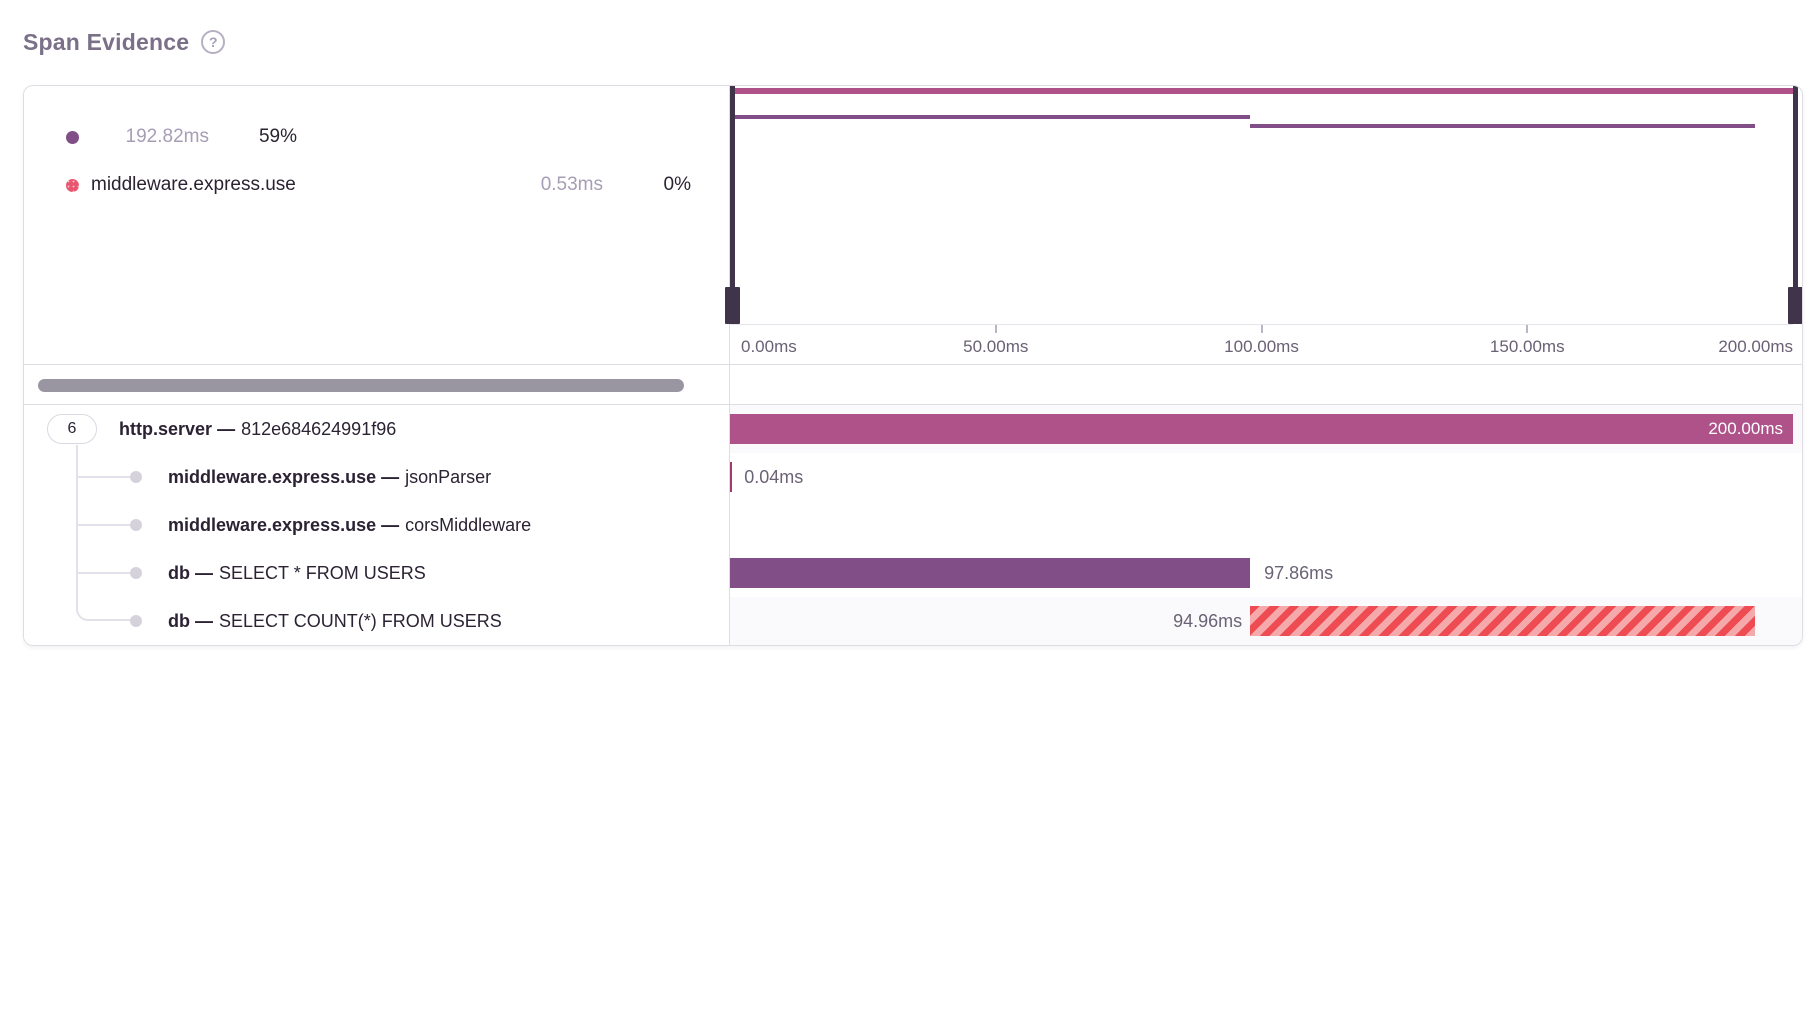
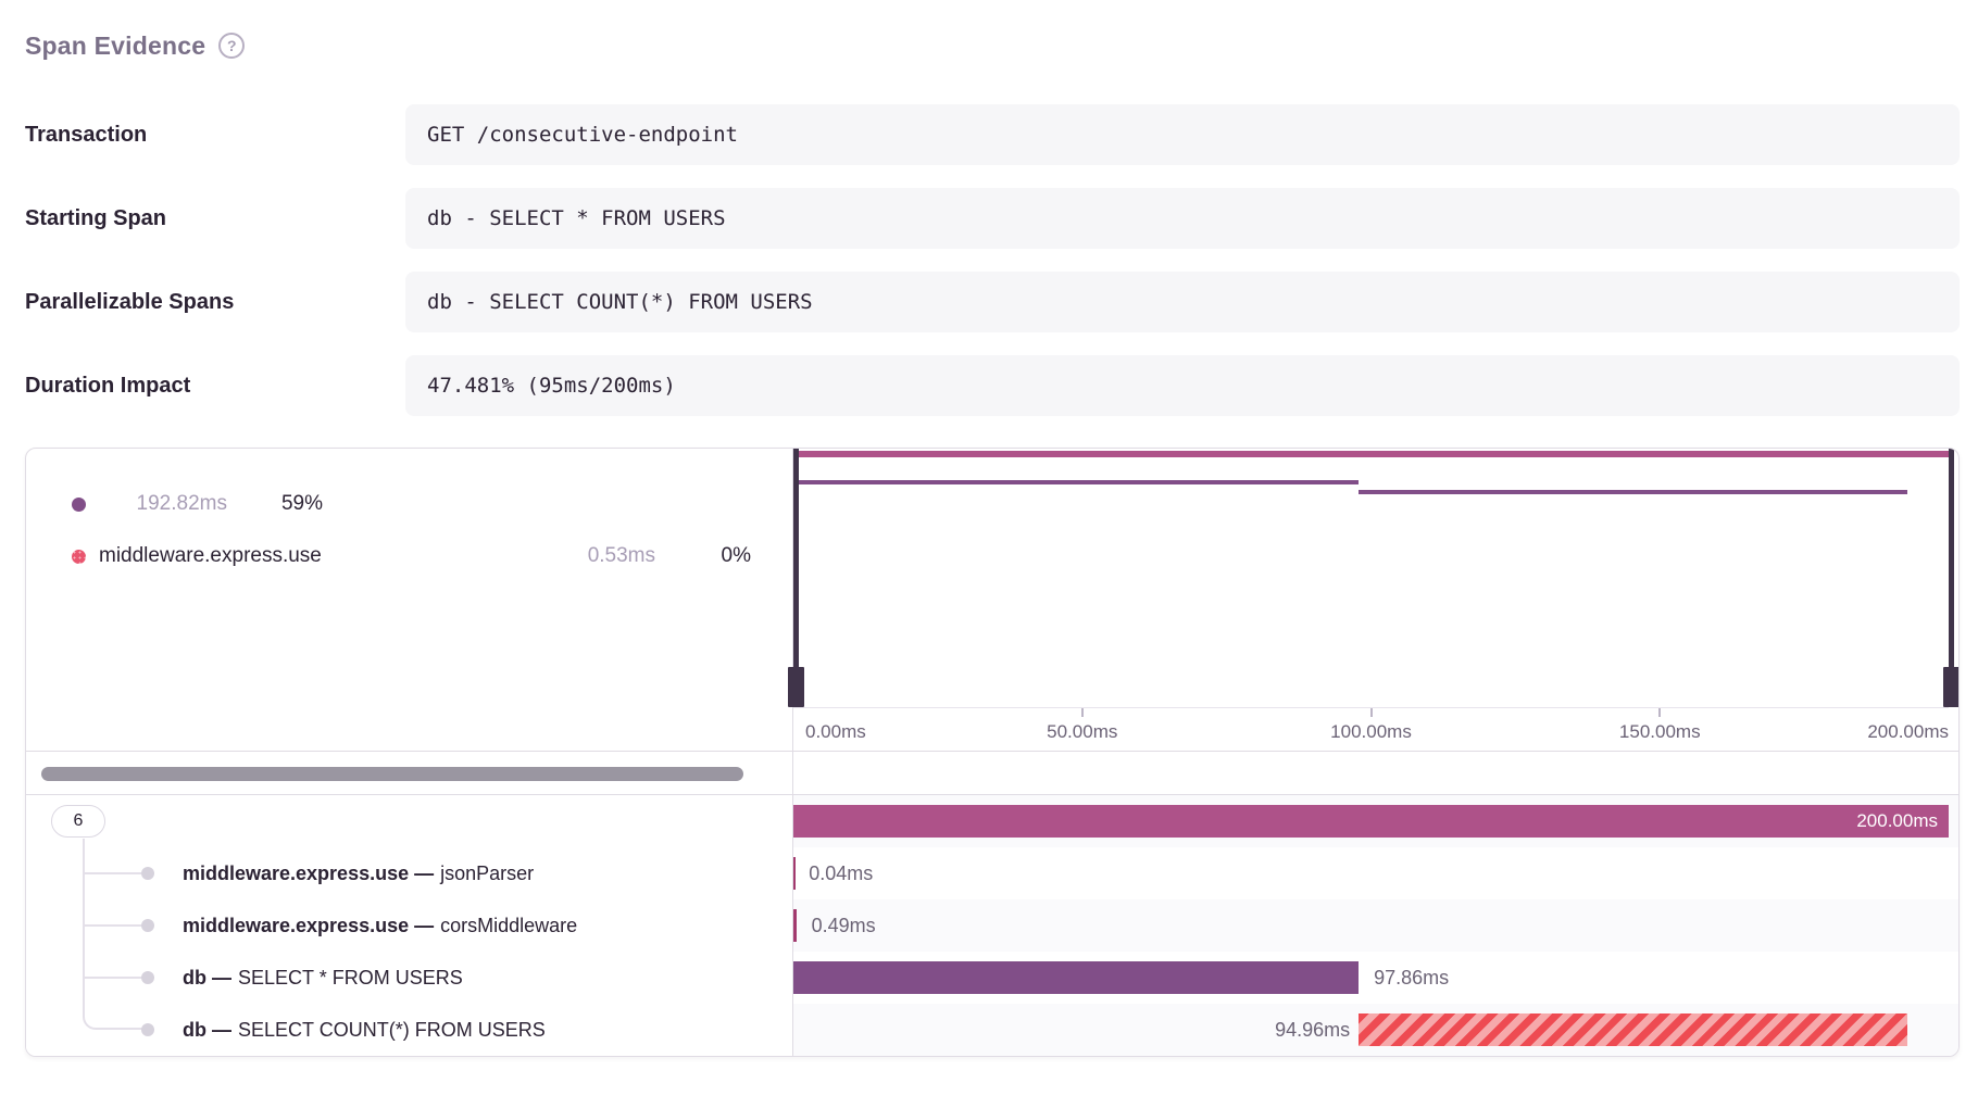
  Span Evidence
  ?
+ Transaction
+ GET /consecutive-endpoint
+ Starting Span
+ db - SELECT * FROM USERS
+ Parallelizable Spans
+ db - SELECT COUNT(*) FROM USERS
+ Duration Impact
+ 47.481% (95ms/200ms)
  192.82ms
  59%
  middleware.express.use
  0.53ms
  0%
  0.00ms
  50.00ms
  100.00ms
  150.00ms
  200.00ms
  6
- http.server —
- 812e684624991f96
  200.00ms
  middleware.express.use —
  jsonParser
  0.04ms
  middleware.express.use —
  corsMiddleware
+ 0.49ms
  db —
  SELECT * FROM USERS
  97.86ms
  db —
  SELECT COUNT(*) FROM USERS
  94.96ms
